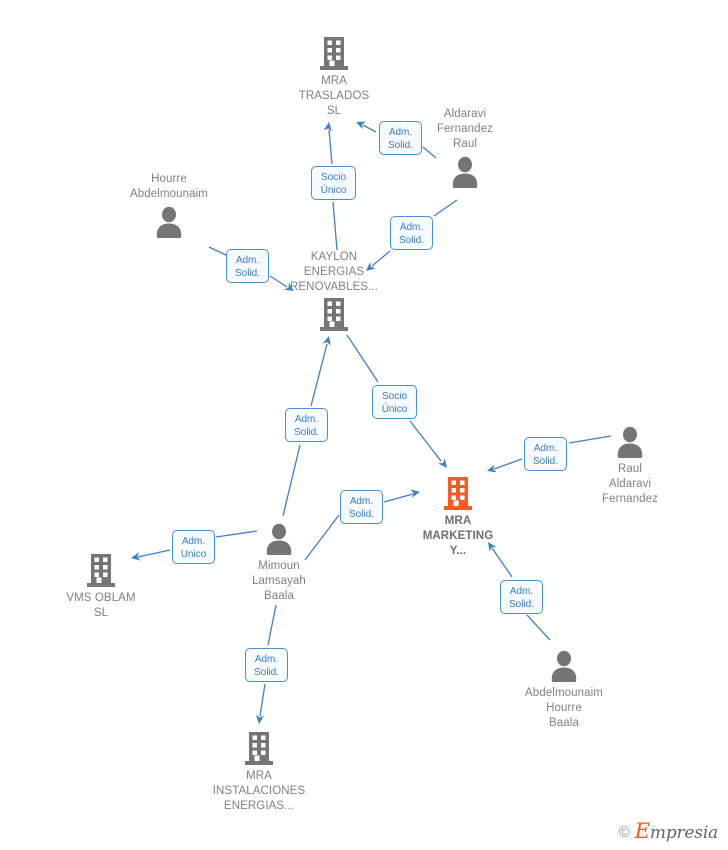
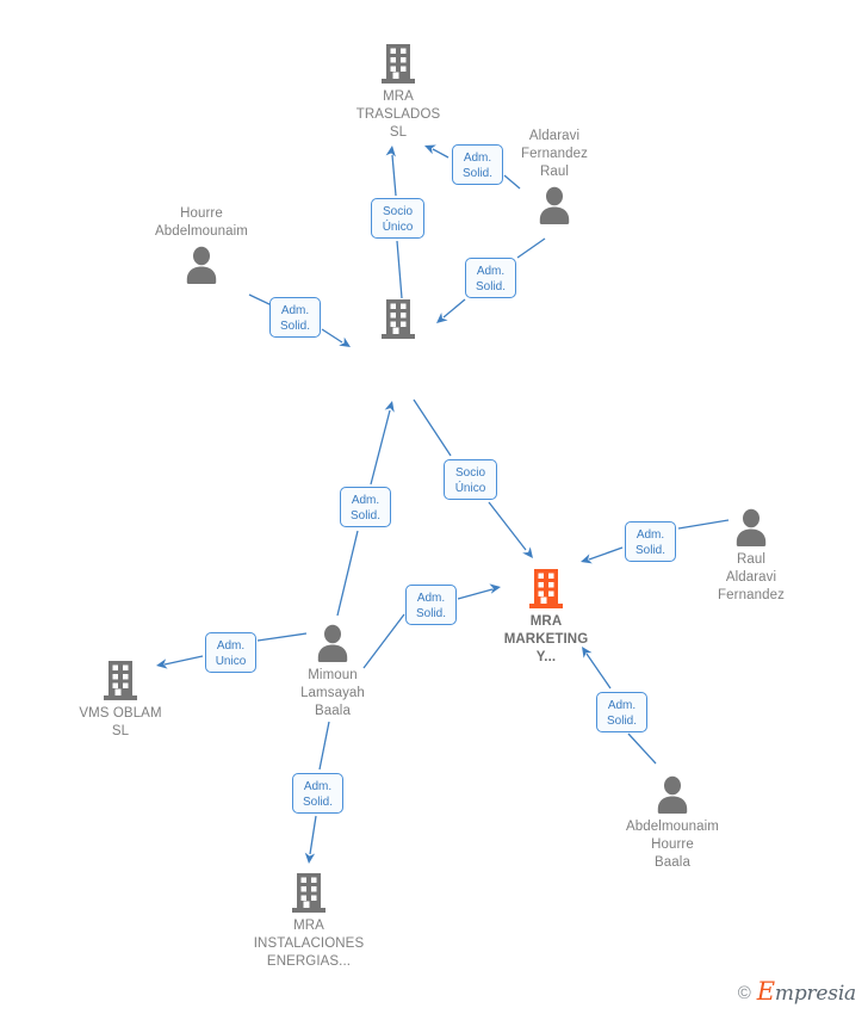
  MRA
  TRASLADOS
  SL
  Aldaravi
  Fernandez
  Raul
  Hourre
  Abdelmounaim
- KAYLON
- ENERGIAS
- RENOVABLES...
  MRA
  MARKETING
  Y...
  Raul
  Aldaravi
  Fernandez
  Mimoun
  Lamsayah
  Baala
  VMS OBLAM
  SL
  Abdelmounaim
  Hourre
  Baala
  MRA
  INSTALACIONES
  ENERGIAS...
  Socio
  Único
  Adm.
  Solid.
  Adm.
  Solid.
  Adm.
  Solid.
  Adm.
  Solid.
  Socio
  Único
  Adm.
  Solid.
  Adm.
  Solid.
  Adm.
  Solid.
  Adm.
  Unico
  Adm.
  Solid.
  ©
  Empresia
